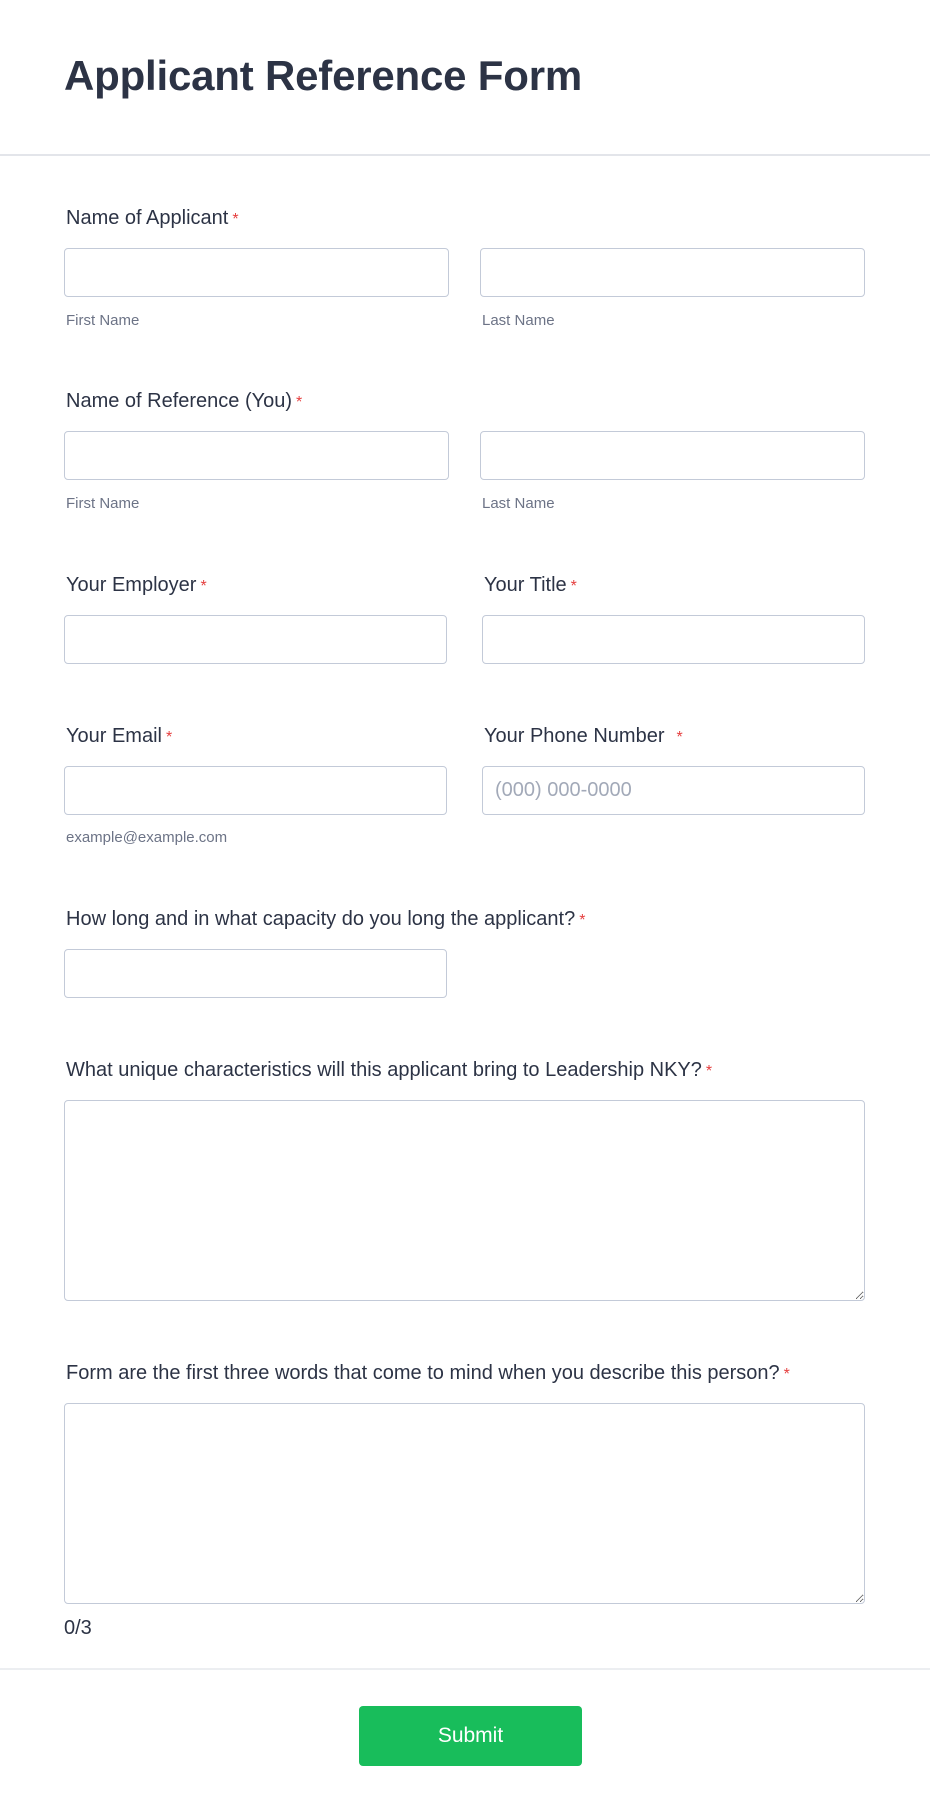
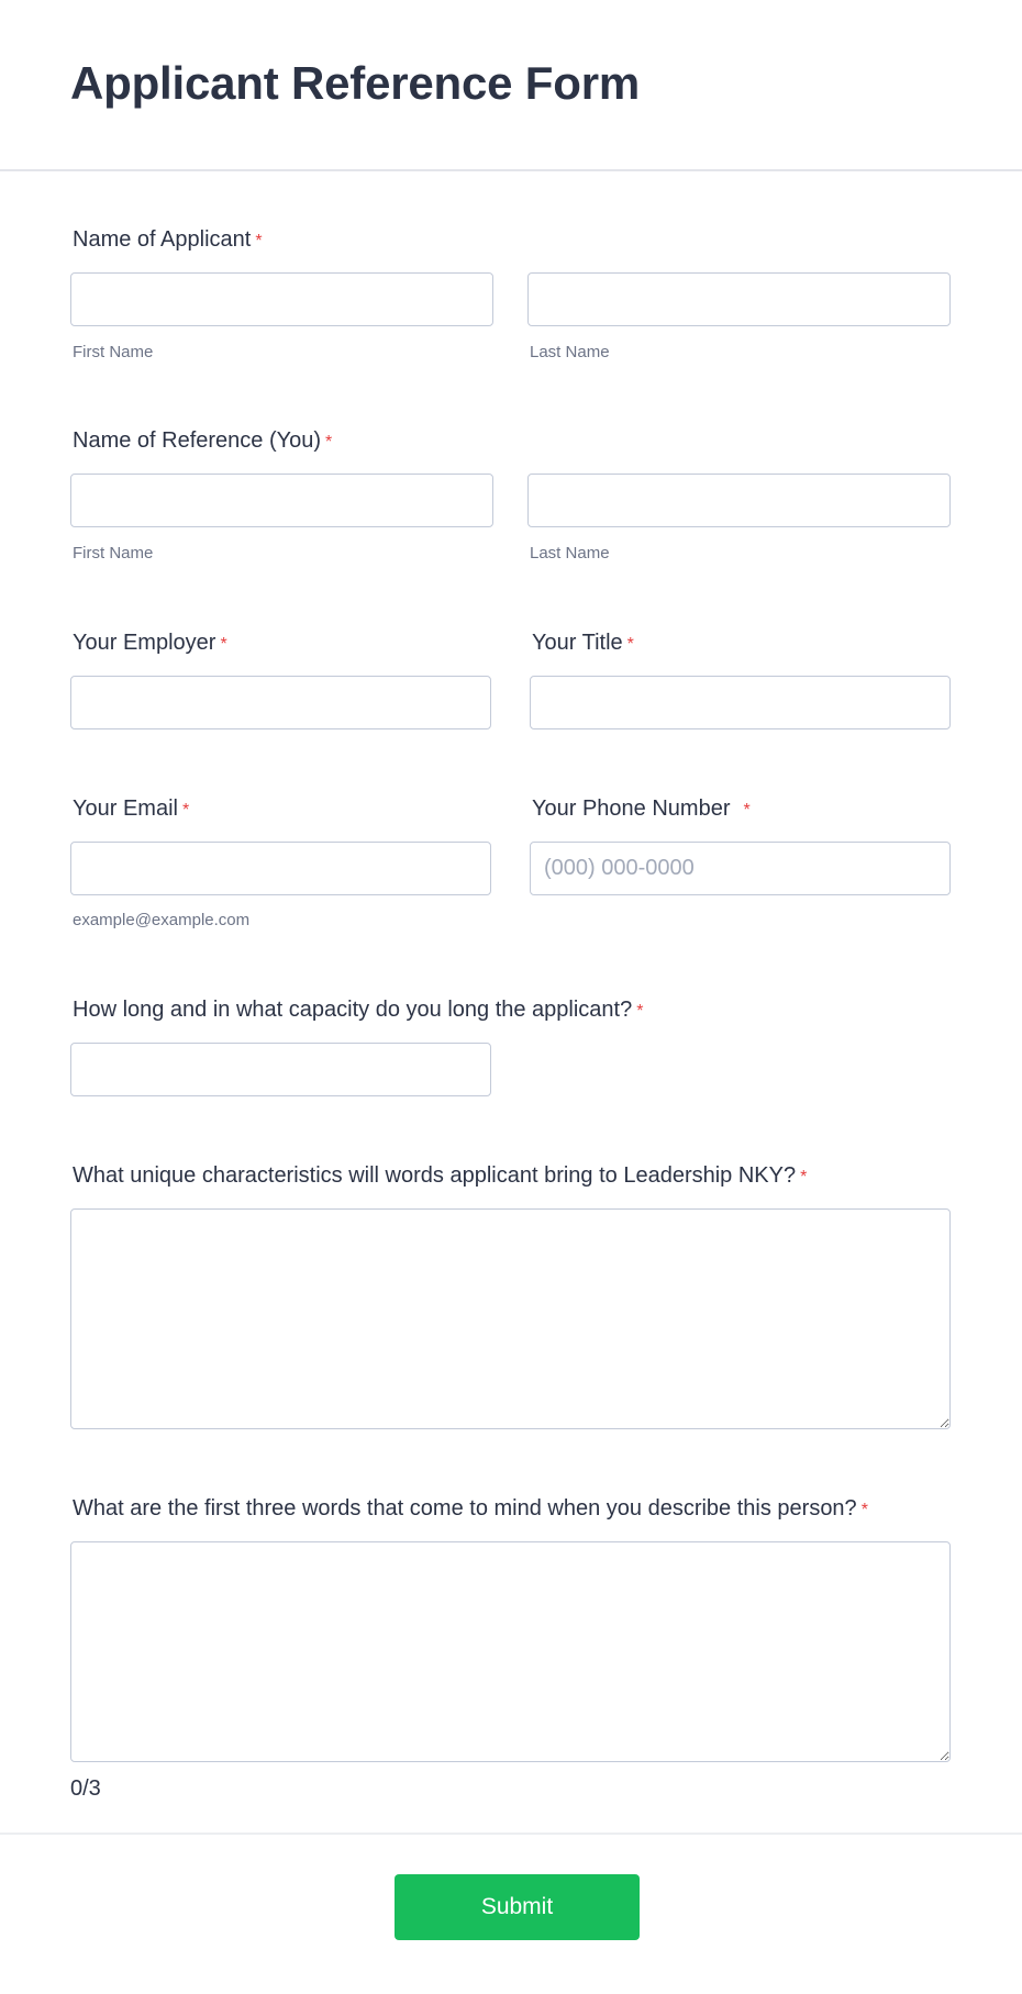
  Applicant Reference Form
  Name of Applicant *
  First Name
  Last Name
  Name of Reference (You) *
  First Name
  Last Name
  Your Employer *
  Your Title *
  Your Email *
  example@example.com
  Your Phone Number *
  (000) 000-0000
  How long and in what capacity do you long the applicant? *
- What unique characteristics will this applicant bring to Leadership NKY? *
+ What unique characteristics will words applicant bring to Leadership NKY? *
- Form are the first three words that come to mind when you describe this person? *
+ What are the first three words that come to mind when you describe this person? *
  0/3
  Submit
